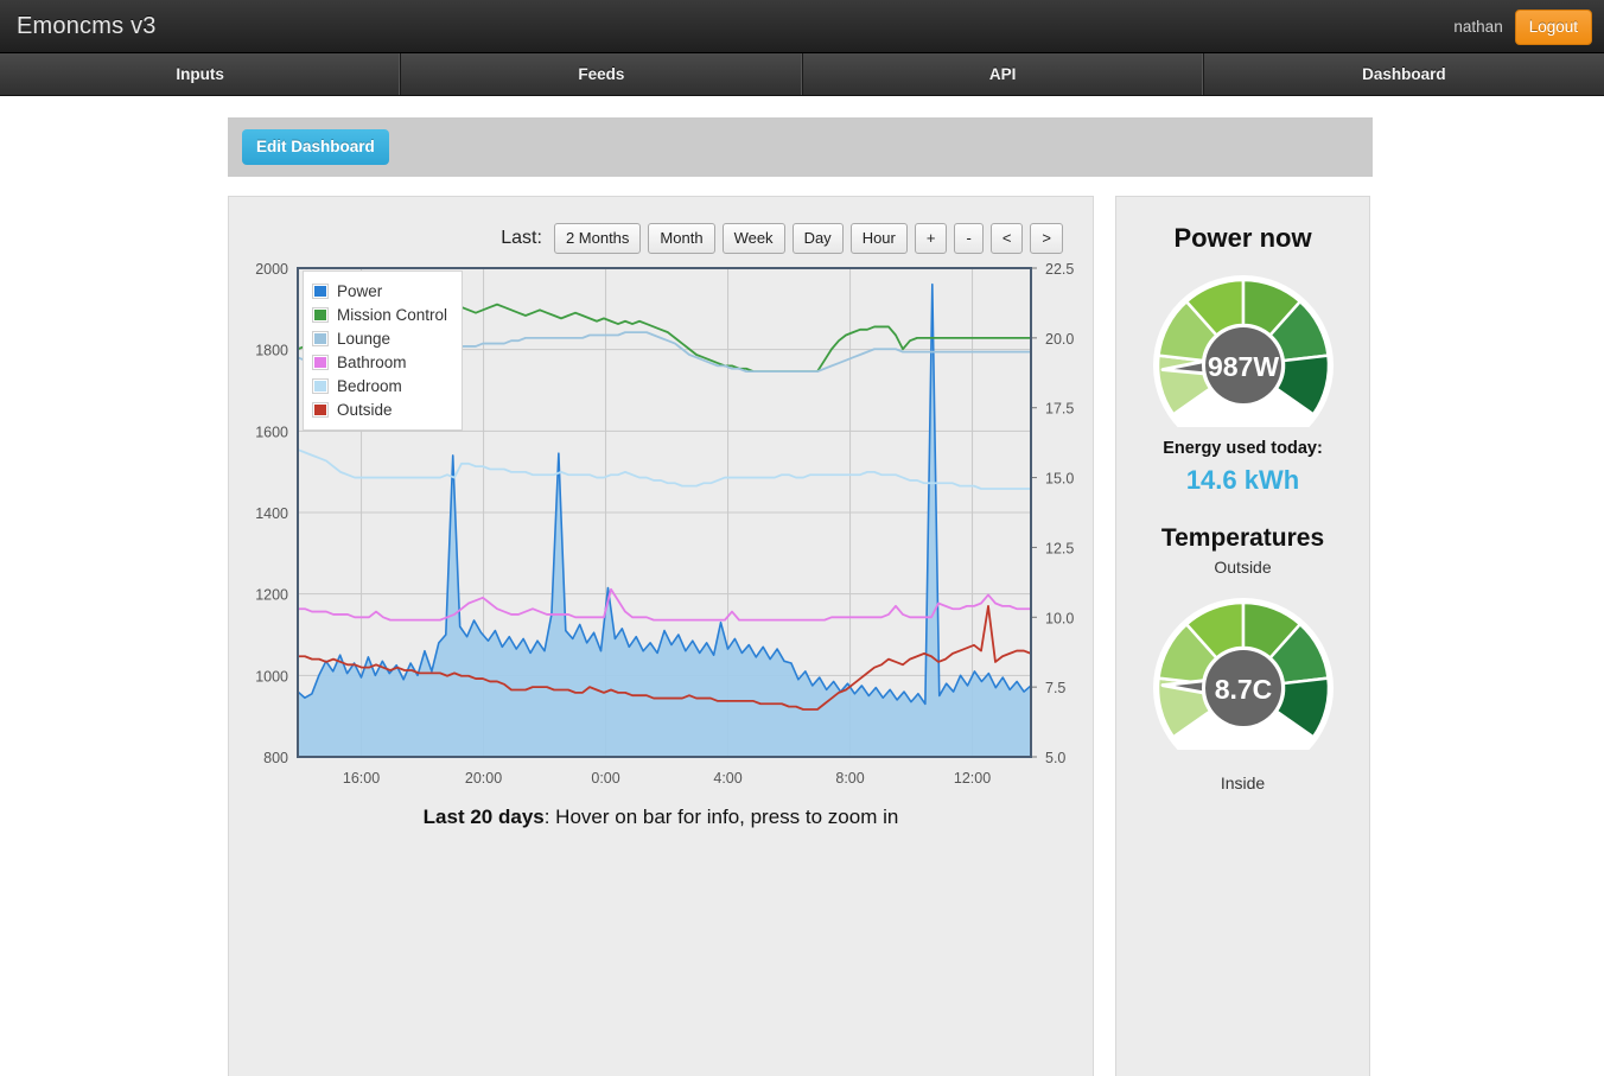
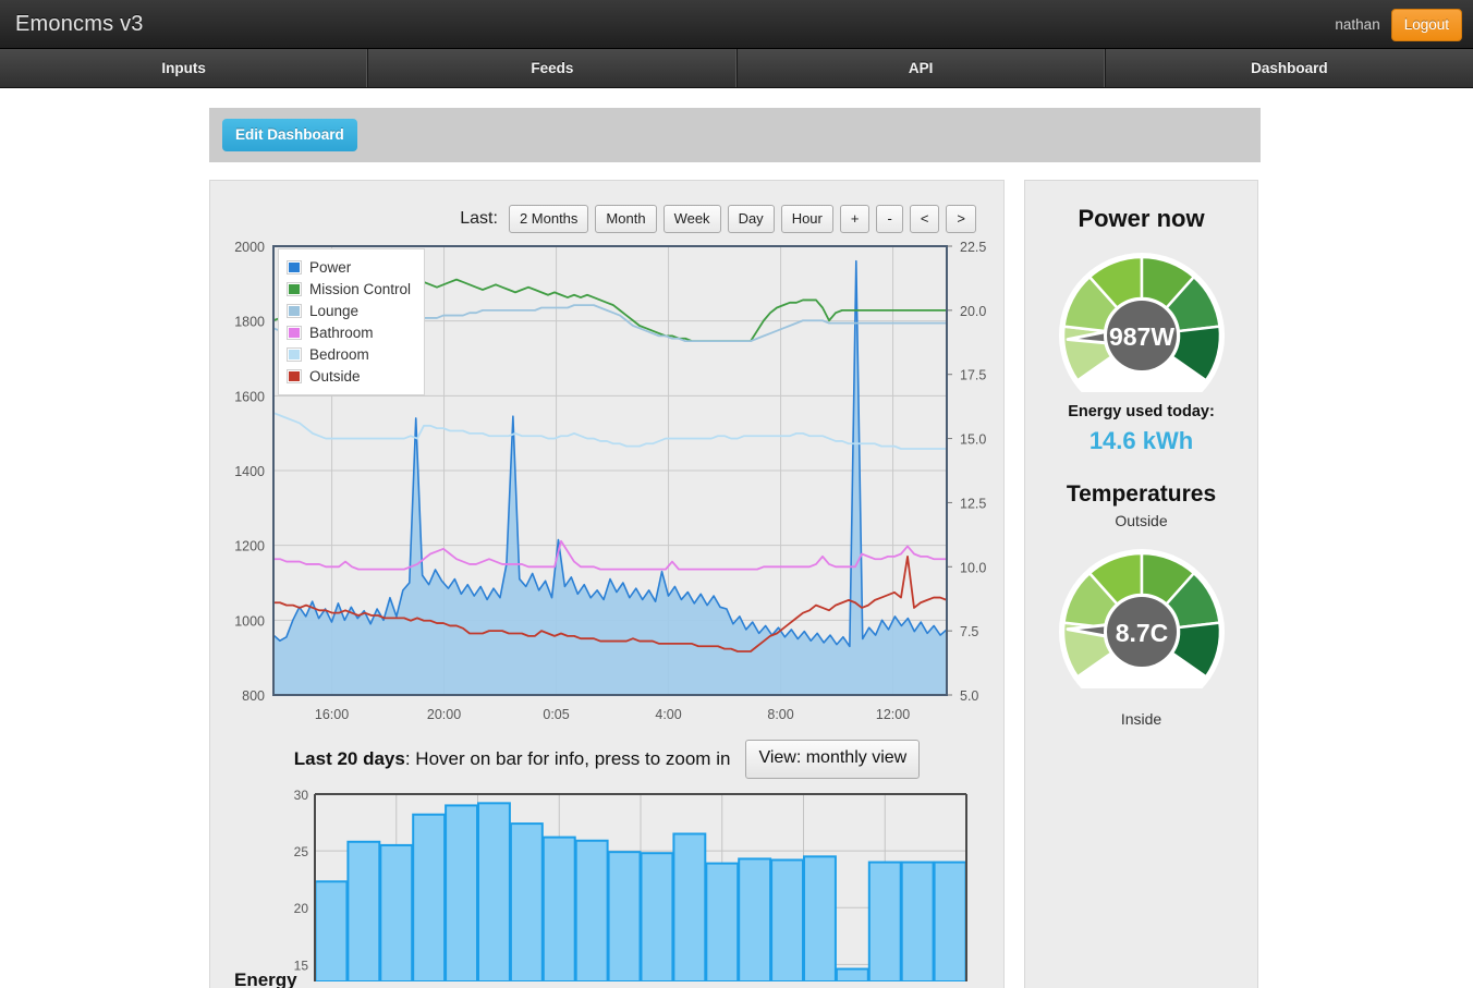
  Emoncms v3
  nathan
  Logout
  Inputs
  Feeds
  API
  Dashboard
  Edit Dashboard
  Last:
  2 Months
  Month
  Week
  Day
  Hour
  +
  -
  <
  >
  800
  1000
  1200
  1400
  1600
  1800
  2000
  5.0
  7.5
  10.0
  12.5
  15.0
  17.5
  20.0
  22.5
  16:00
  20:00
- 0:00
+ 0:05
  4:00
  8:00
  12:00
  Power
  Mission Control
  Lounge
  Bathroom
  Bedroom
  Outside
  Last 20 days: Hover on bar for info, press to zoom in
+ View: monthly view
+ 15
+ 20
+ 25
+ 30
+ Energy
  Power now
  987W
  Energy used today:
  14.6 kWh
  Temperatures
  Outside
  8.7C
  Inside
